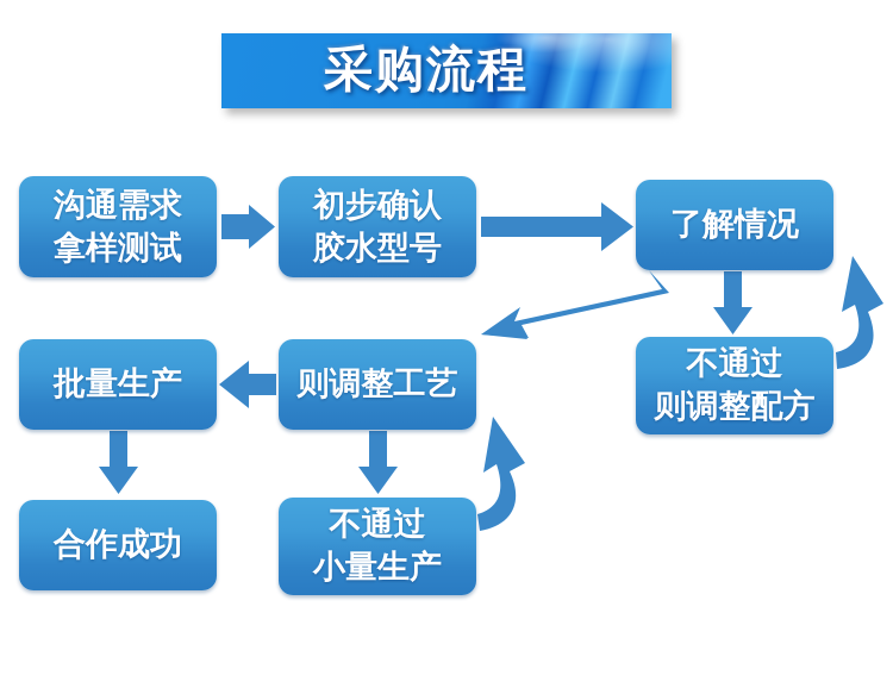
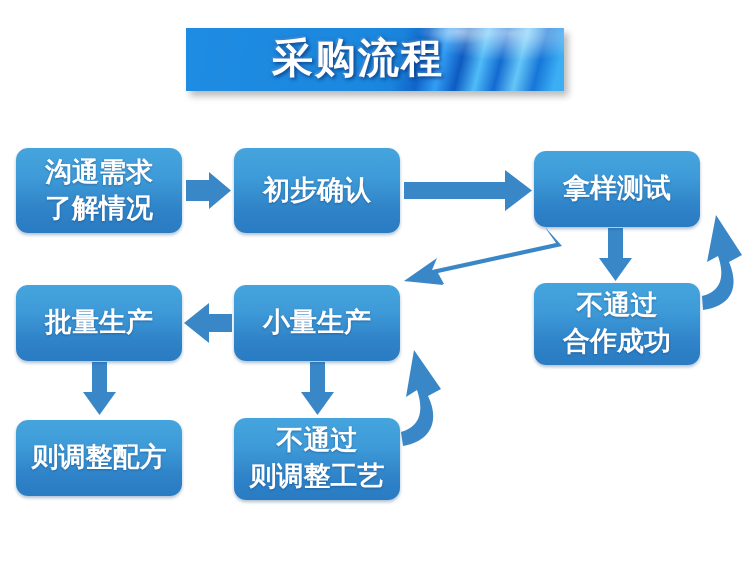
  采购流程
  沟通需求
- 拿样测试
+ 了解情况
  初步确认
- 胶水型号
- 了解情况
+ 拿样测试
  不通过
- 则调整配方
+ 合作成功
  批量生产
- 则调整工艺
+ 小量生产
- 合作成功
+ 则调整配方
  不通过
- 小量生产
+ 则调整工艺
